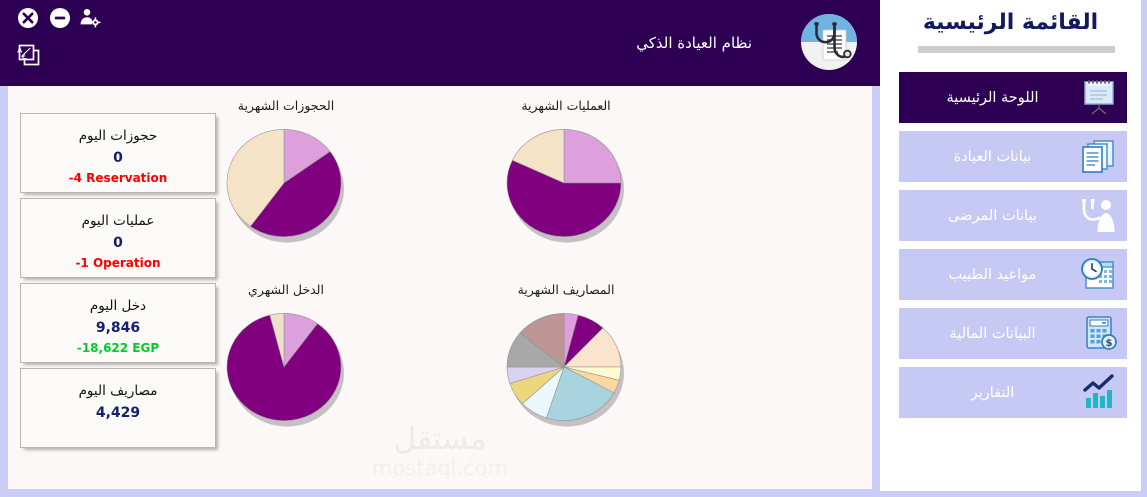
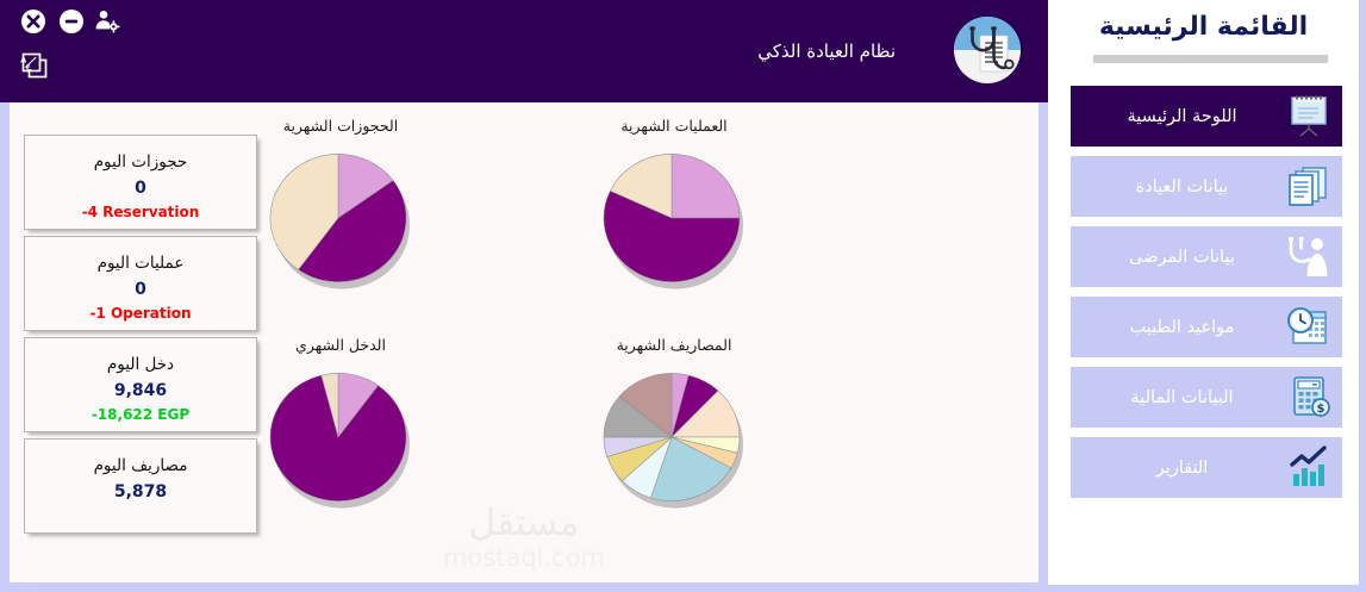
  A
  ع
  نظام العيادة الذكي
  حجوزات اليوم
  0
  -4 Reservation
  عمليات اليوم
  0
  -1 Operation
  دخل اليوم
  9,846
  -18,622 EGP
  مصاريف اليوم
- 4,429
+ 5,878
  العمليات الشهرية
  الحجوزات الشهرية
  المصاريف الشهرية
  الدخل الشهري
  القائمة الرئيسية
  اللوحة الرئيسية
  بيانات العيادة
  بيانات المرضى
  مواعيد الطبيب
  $
  البيانات المالية
  التقارير
